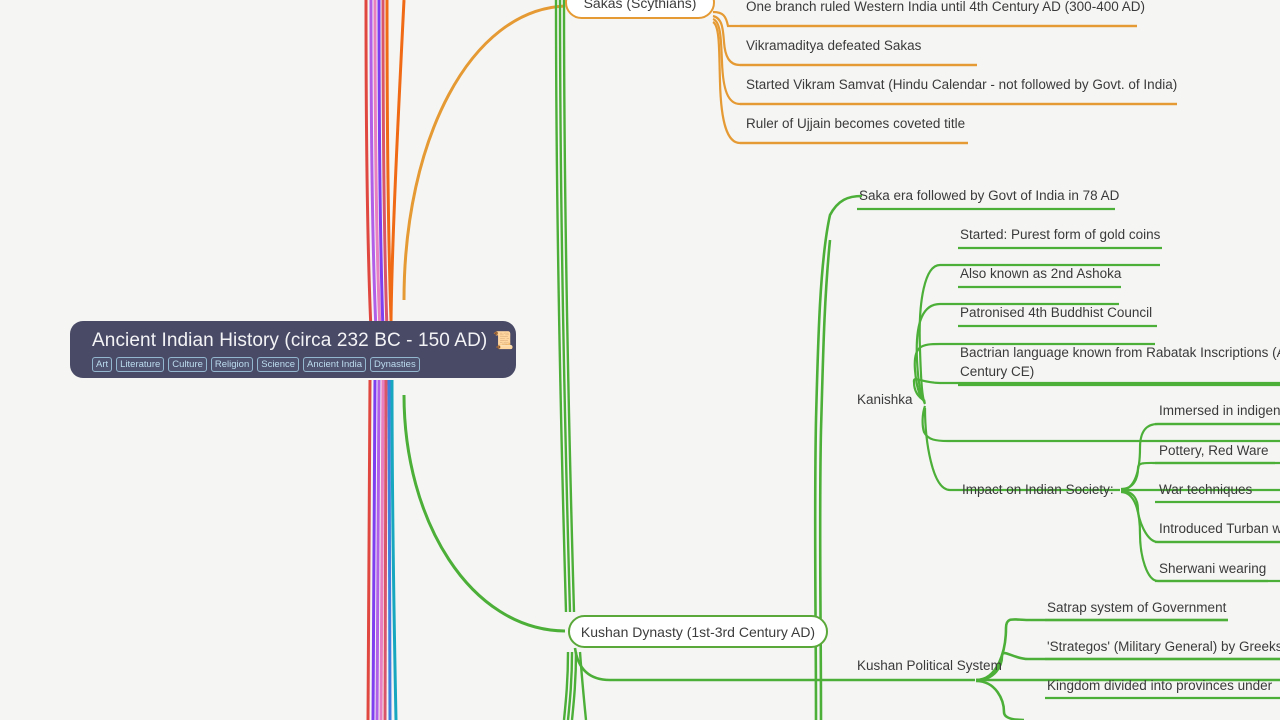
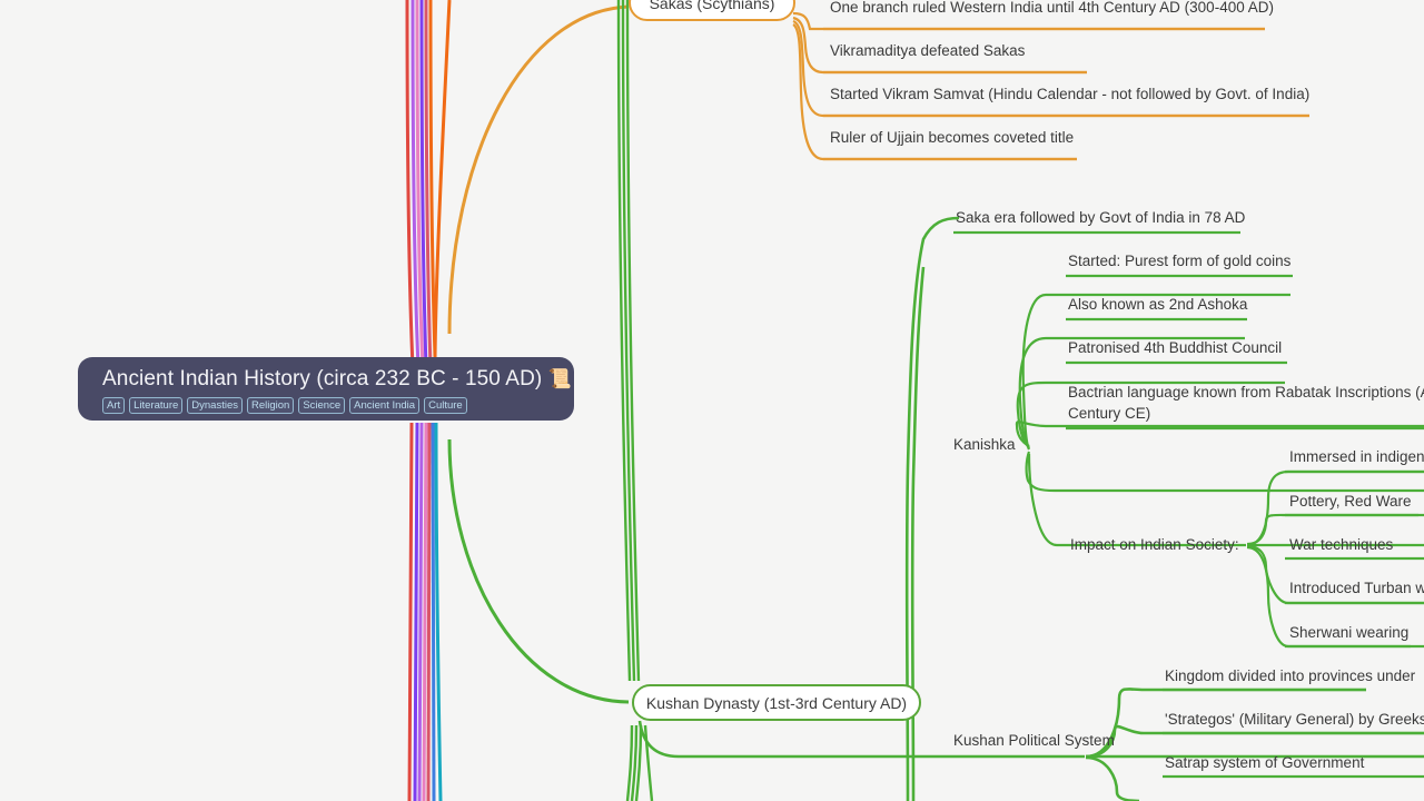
  Ancient Indian History (circa 232 BC - 150 AD) 📜
  Art
  Literature
- Culture
+ Dynasties
  Religion
  Science
  Ancient India
- Dynasties
+ Culture
  Sakas (Scythians)
  One branch ruled Western India until 4th Century AD (300-400 AD)
  Vikramaditya defeated Sakas
  Started Vikram Samvat (Hindu Calendar - not followed by Govt. of India)
  Ruler of Ujjain becomes coveted title
  Kushan Dynasty (1st-3rd Century AD)
  Kanishka
  Saka era followed by Govt of India in 78 AD
  Started: Purest form of gold coins
  Also known as 2nd Ashoka
  Patronised 4th Buddhist Council
  Bactrian language known from Rabatak Inscriptions (
  Century CE)
  Impact on Indian Society:
  Immersed in indigen
  Pottery, Red Ware
  War techniques
  Introduced Turban w
  Sherwani wearing
  Kushan Political System
- Satrap system of Government
+ Kingdom divided into provinces under
  'Strategos' (Military General) by Greeks
- Kingdom divided into provinces under
+ Satrap system of Government
